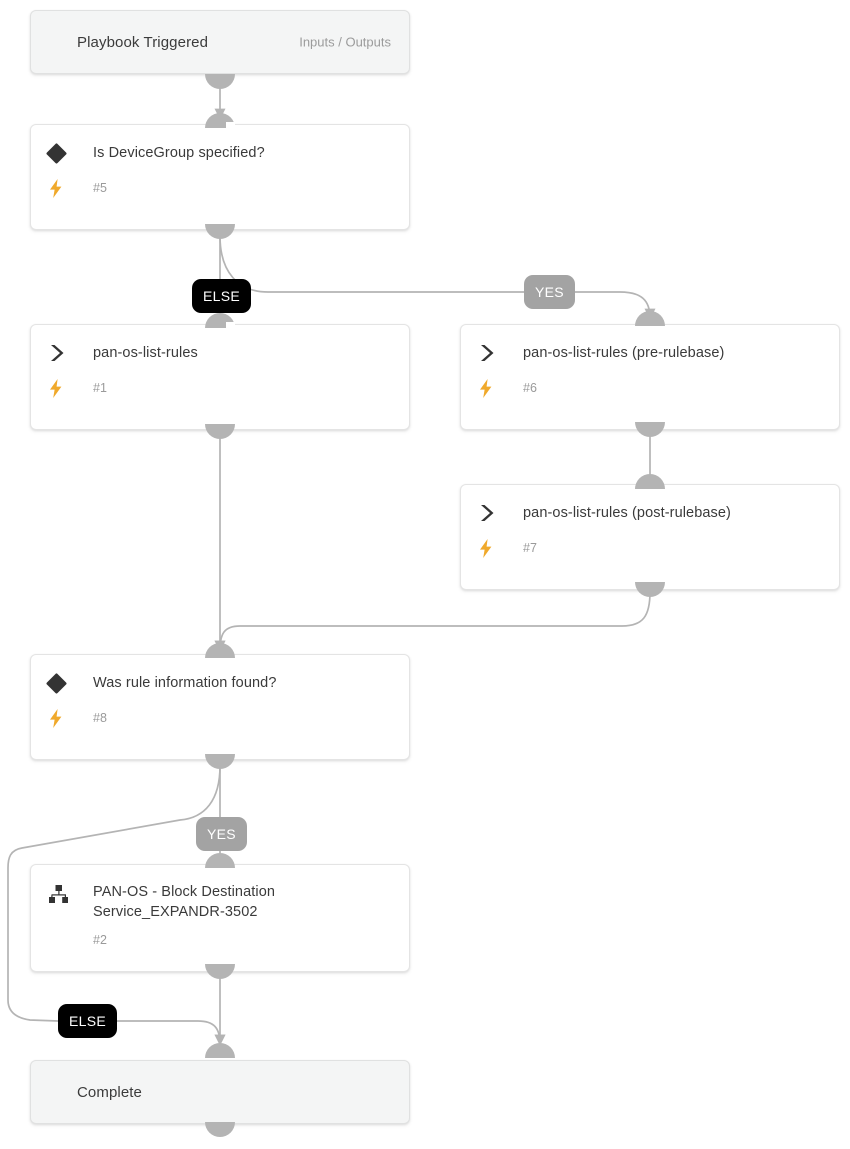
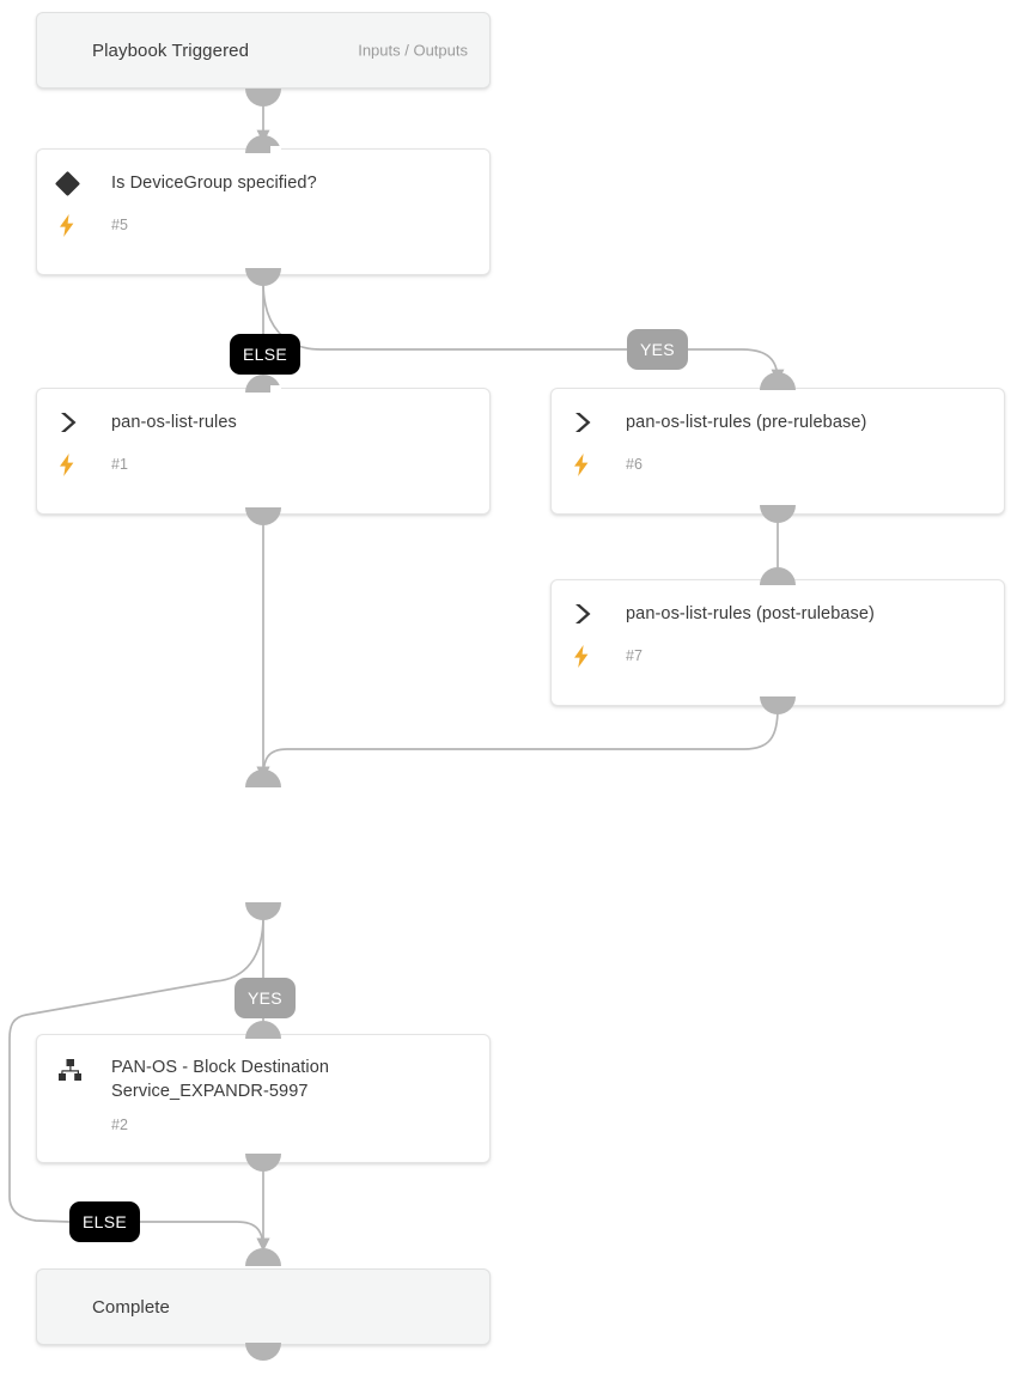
  Playbook Triggered
  Inputs / Outputs
  Is DeviceGroup specified?
  #5
  pan-os-list-rules
  #1
  pan-os-list-rules (pre-rulebase)
  #6
  pan-os-list-rules (post-rulebase)
  #7
- Was rule information found?
- #8
  PAN-OS - Block Destination
- Service_EXPANDR-3502
+ Service_EXPANDR-5997
  #2
  Complete
  ELSE
  YES
  YES
  ELSE
